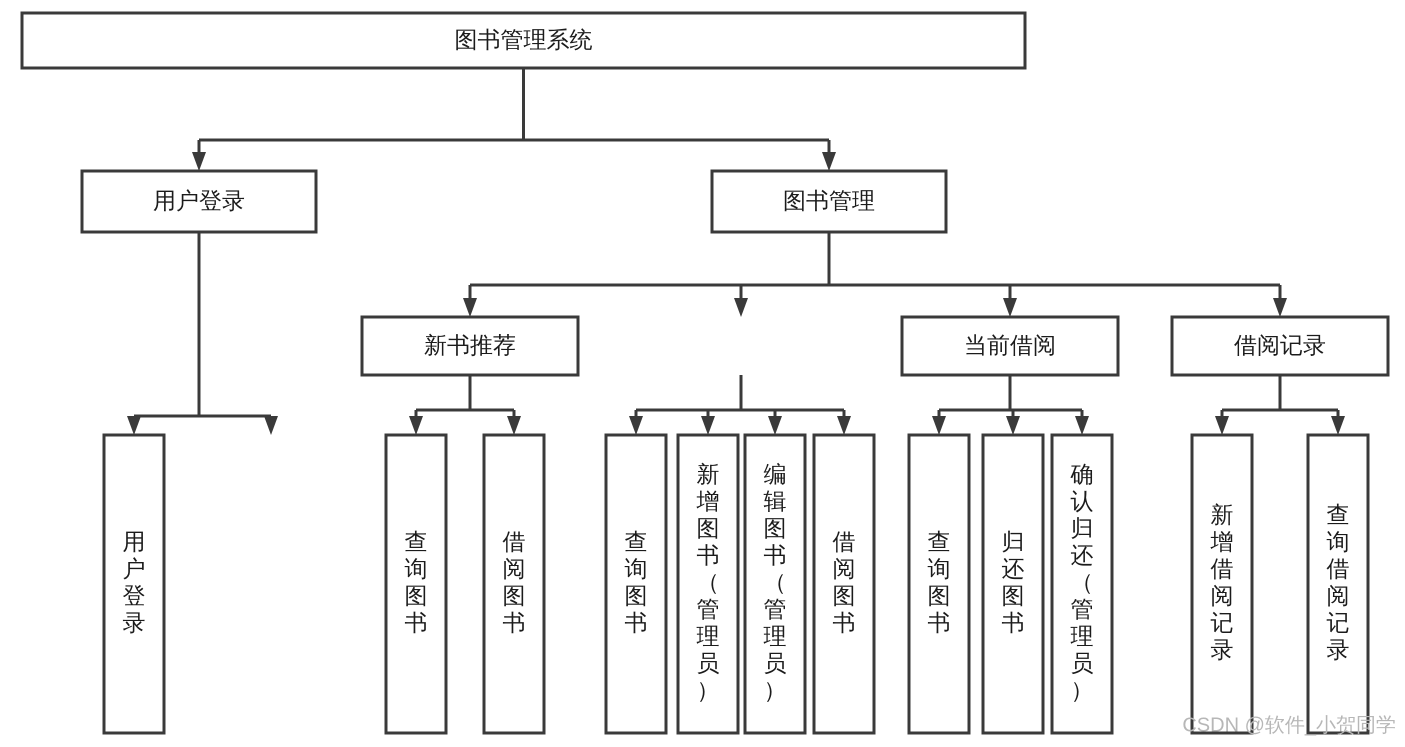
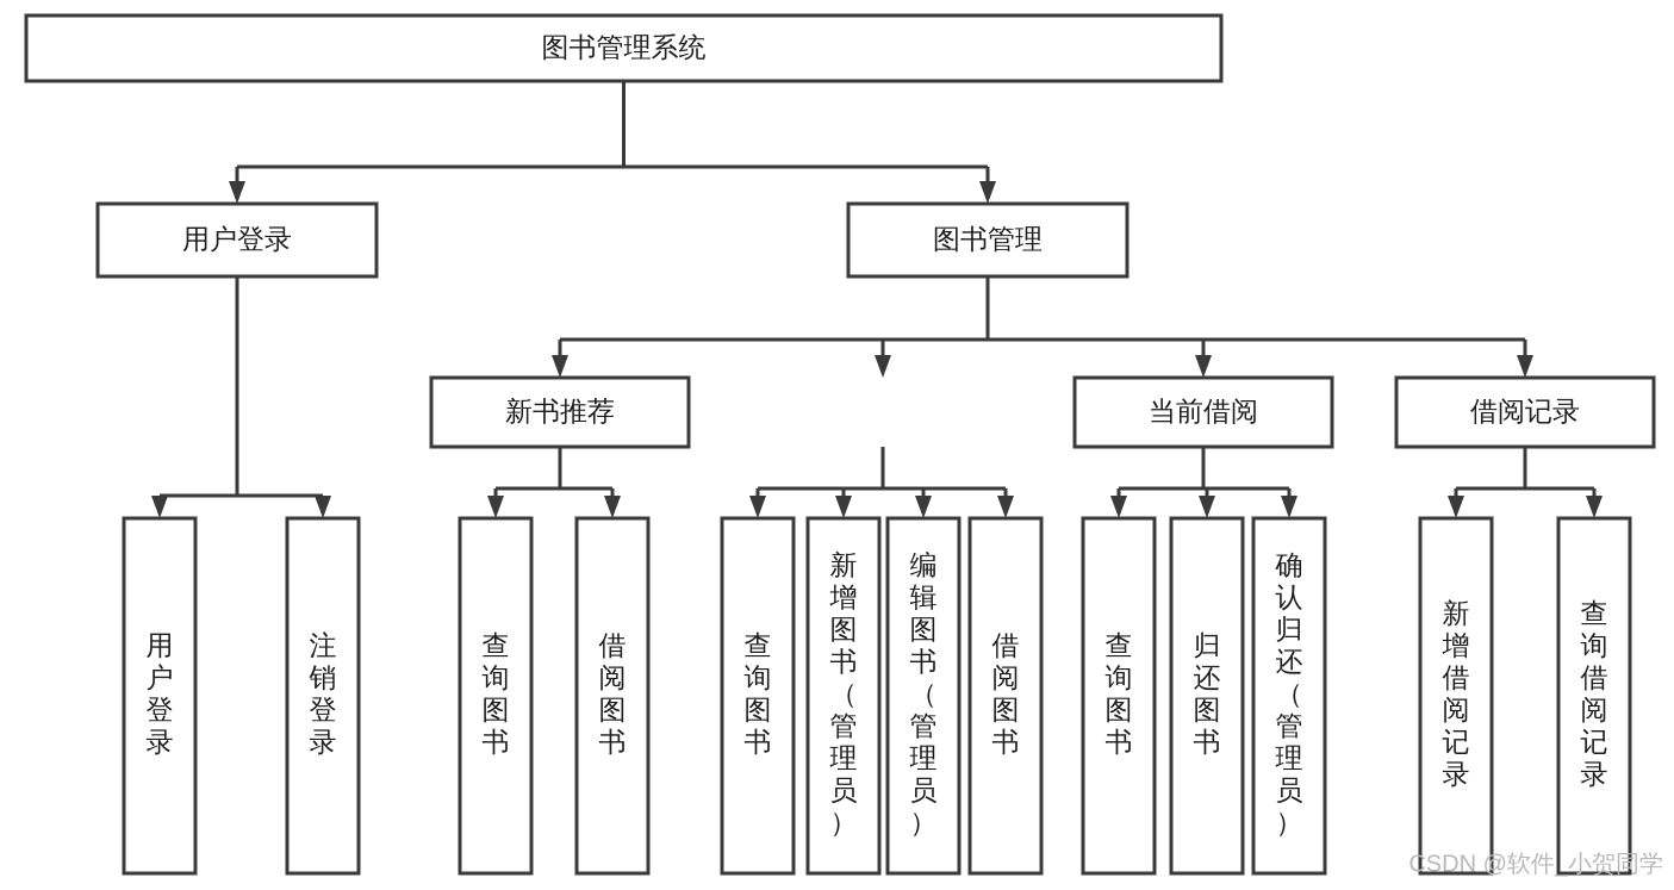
  图书管理系统
  用户登录
  图书管理
  新书推荐
  当前借阅
  借阅记录
  用户登录
+ 注销登录
  查询图书
  借阅图书
  查询图书
  新增图书（管理员）
  编辑图书（管理员）
  借阅图书
  查询图书
  归还图书
  确认归还（管理员）
  新增借阅记录
  查询借阅记录
  CSDN @软件_小贺同学
